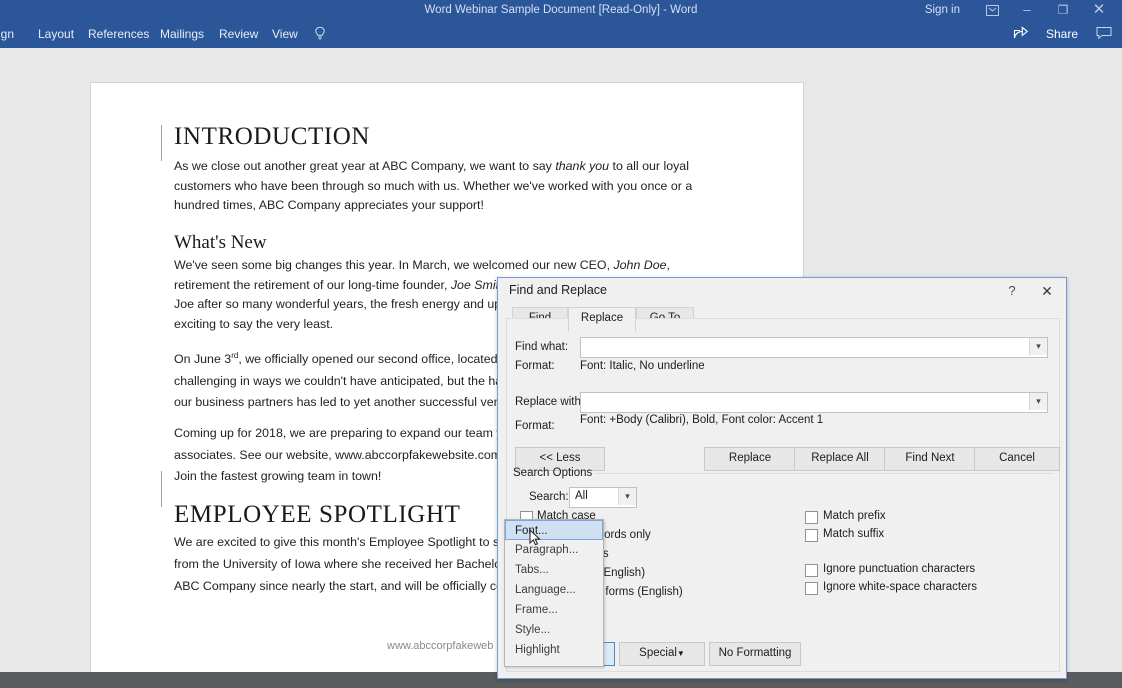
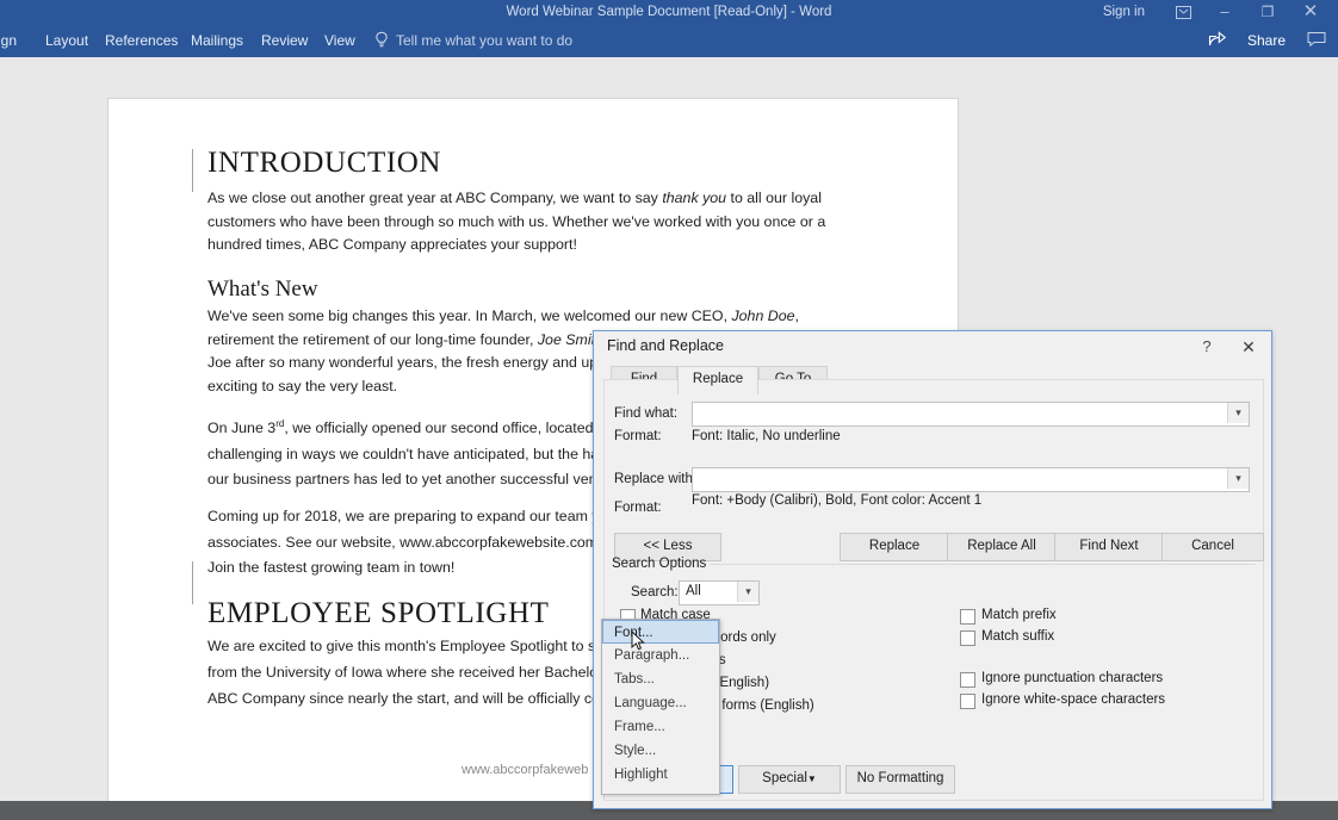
  Word Webinar Sample Document [Read-Only] - Word
  Sign in
  –
  ❐
  ✕
  Layout
  References
  Mailings
  Review
  View
+ Tell me what you want to do
  Share
  INTRODUCTION
  As we close out another great year at ABC Company, we want to say thank you to all our loyal customers who have been through so much with us. Whether we've worked with you once or a hundred times, ABC Company appreciates your support!
  What's New
  We've seen some big changes this year. In March, we welcomed our new CEO, John Doe, retirement the retirement of our long-time founder, Joe Smi Joe after so many wonderful years, the fresh energy and u exciting to say the very least.
  On June 3rd, we officially opened our second office, located
  challenging in ways we couldn't have anticipated, but the h
  our business partners has led to yet another successful ve
  Coming up for 2018, we are preparing to expand our team
  associates. See our website, www.abccorpfakewebsite.com
  Join the fastest growing team in town!
  EMPLOYEE SPOTLIGHT
  We are excited to give this month's Employee Spotlight to
  from the University of Iowa where she received her Bachel
  ABC Company since nearly the start, and will be officially c
  www.abccorpfakeweb
  Find and Replace
  ?
  ✕
  Replace
  Find what:
  ▾
  Format:
  Font: Italic, No underline
  Replace with
  ▾
  Format:
  Font: +Body (Calibri), Bold, Font color: Accent 1
  << Less
  Replace
  Replace All
  Find Next
  Cancel
  Search Options
  Search:
  All
  ▾
  Match case
  Match prefix
  Match suffix
  Ignore punctuation characters
  Ignore white-space characters
  Special▼
  No Formatting
  Fot...
  Paragraph...
  Tabs...
  Language...
  Frame...
  Style...
  Highlight
